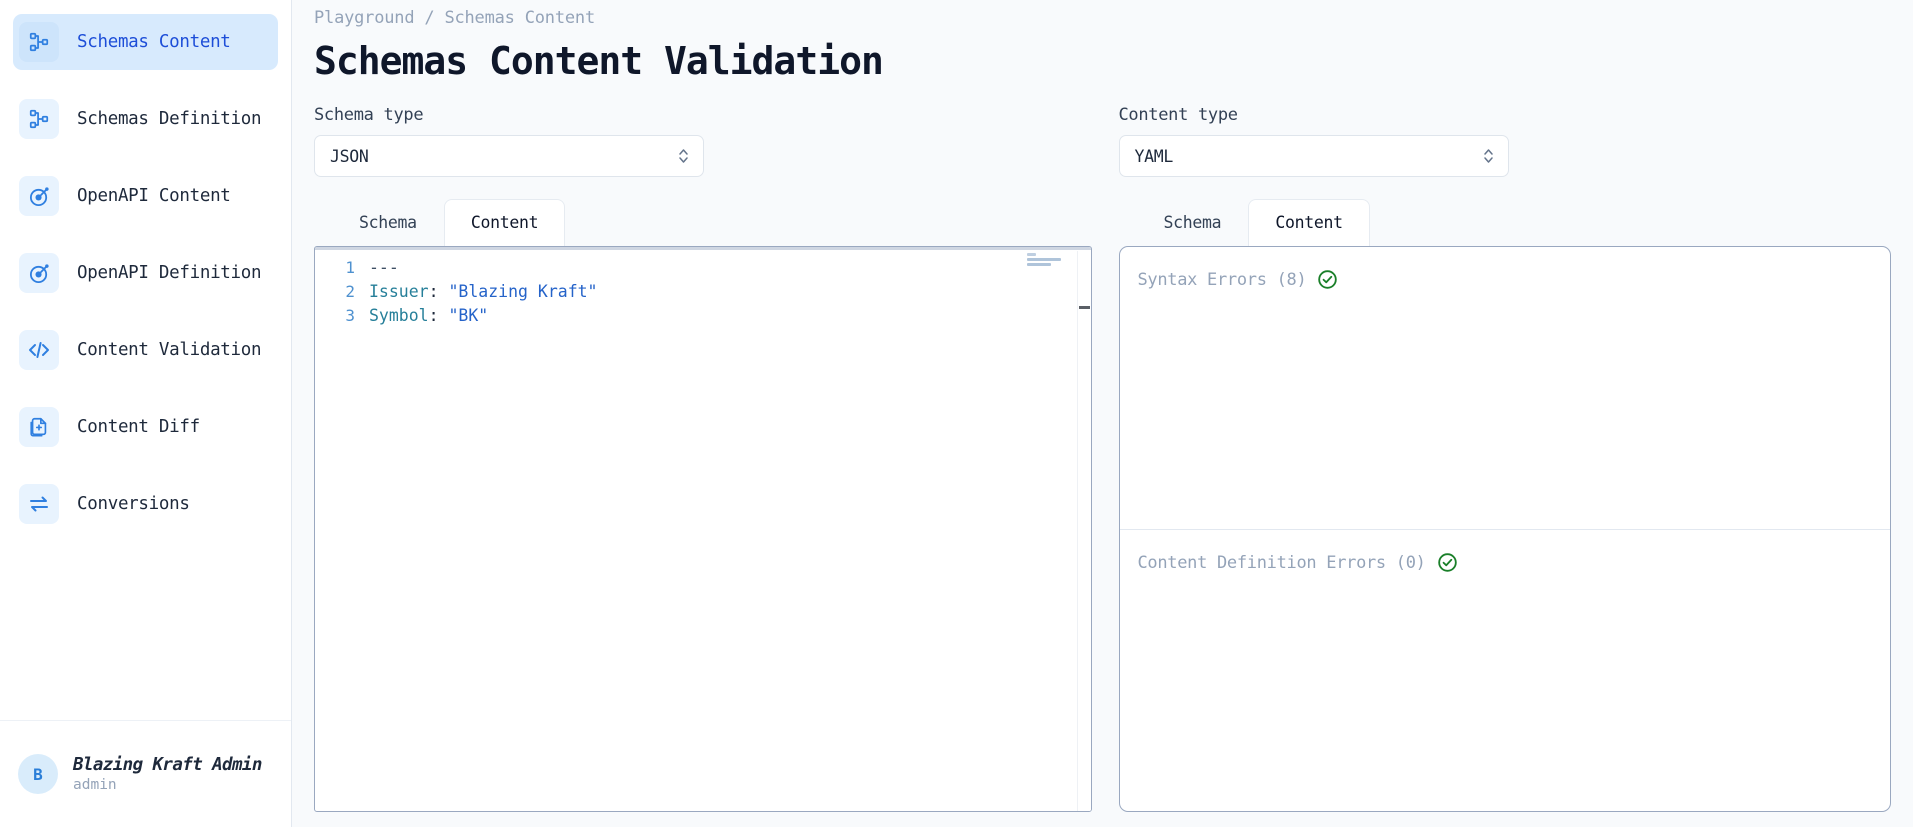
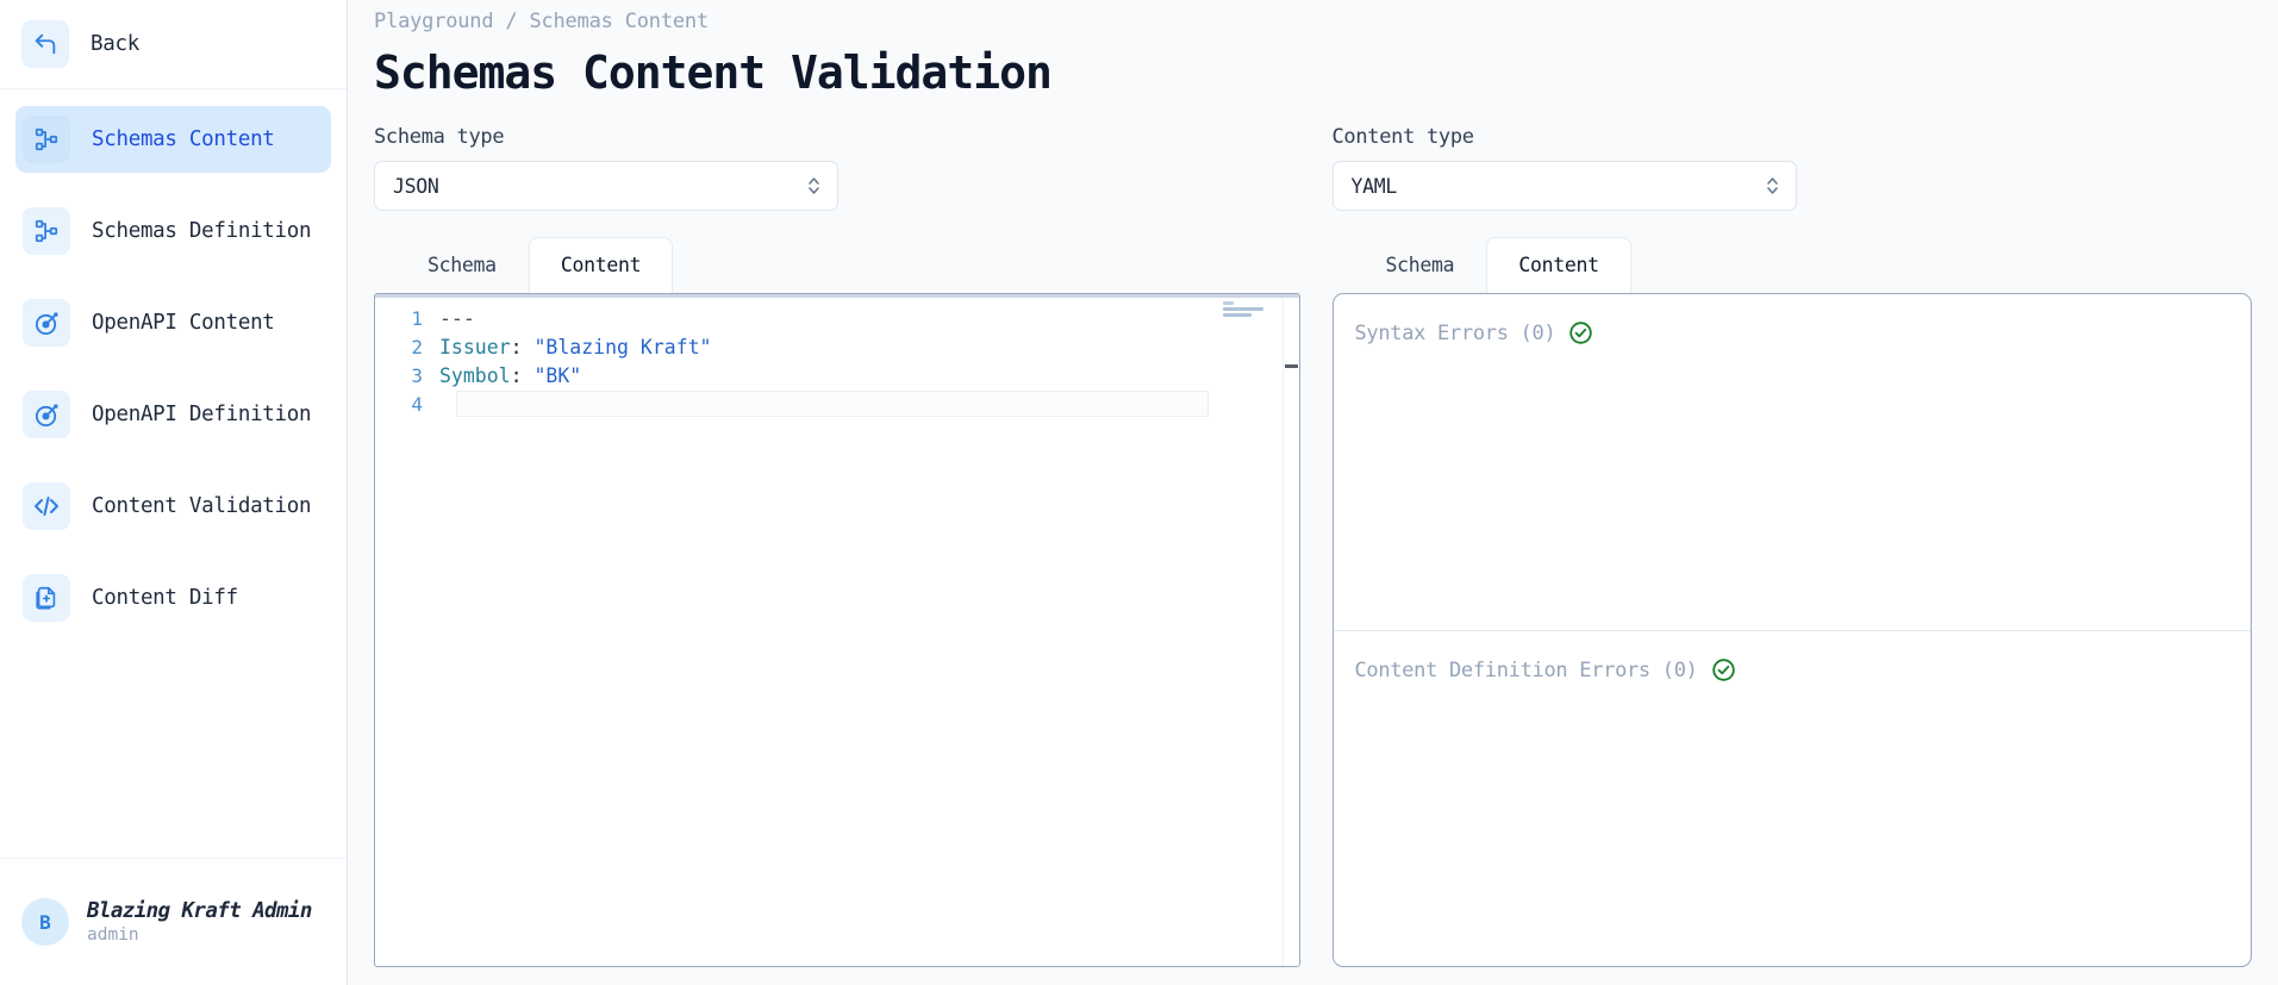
+ Back
  Schemas Content
  Schemas Definition
  OpenAPI Content
  OpenAPI Definition
  Content Validation
  Content Diff
- Conversions
  B
  Blazing Kraft Admin
  admin
  Playground / Schemas Content
  Schemas Content Validation
  Schema type
  JSON
  Schema
  Content
  1
  ---
  2
  Issuer: "Blazing Kraft"
  3
  Symbol: "BK"
+ 4
  Content type
  YAML
  Schema
  Content
- Syntax Errors (8)
+ Syntax Errors (0)
  Content Definition Errors (0)
